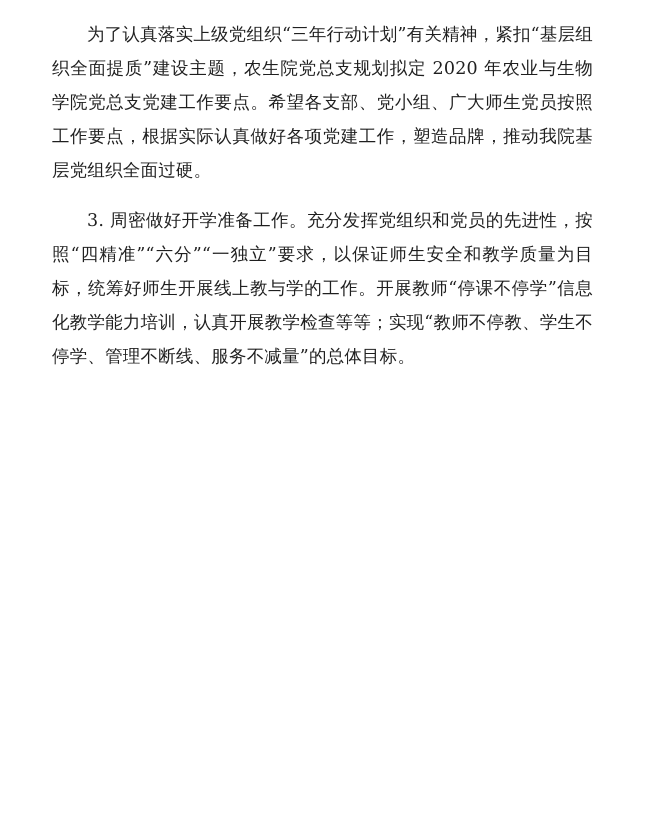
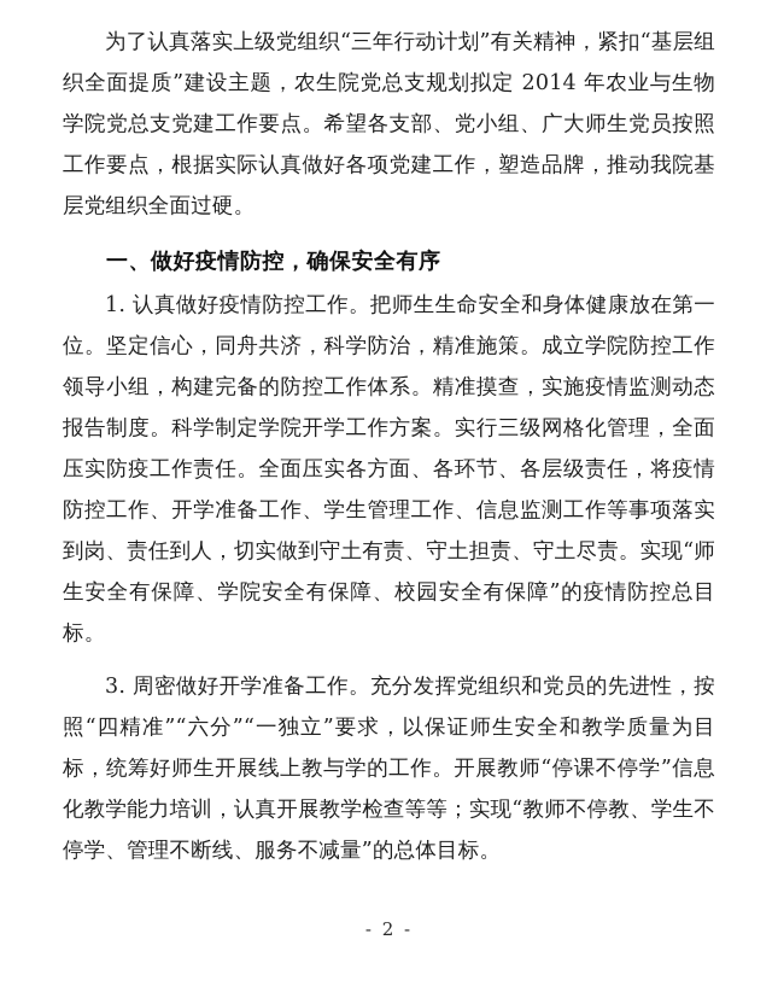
- 为了认真落实上级党组织“三年行动计划”有关精神，紧扣“基层组织全面提质”建设主题，农生院党总支规划拟定 2020 年农业与生物学院党总支党建工作要点。希望各支部、党小组、广大师生党员按照工作要点，根据实际认真做好各项党建工作，塑造品牌，推动我院基层党组织全面过硬。
+ 为了认真落实上级党组织“三年行动计划”有关精神，紧扣“基层组织全面提质”建设主题，农生院党总支规划拟定 2014 年农业与生物学院党总支党建工作要点。希望各支部、党小组、广大师生党员按照工作要点，根据实际认真做好各项党建工作，塑造品牌，推动我院基层党组织全面过硬。
+ 一、做好疫情防控，确保安全有序
+ 1. 认真做好疫情防控工作。把师生生命安全和身体健康放在第一位。坚定信心，同舟共济，科学防治，精准施策。成立学院防控工作领导小组，构建完备的防控工作体系。精准摸查，实施疫情监测动态报告制度。科学制定学院开学工作方案。实行三级网格化管理，全面压实防疫工作责任。全面压实各方面、各环节、各层级责任，将疫情防控工作、开学准备工作、学生管理工作、信息监测工作等事项落实到岗、责任到人，切实做到守土有责、守土担责、守土尽责。实现“师生安全有保障、学院安全有保障、校园安全有保障”的疫情防控总目标。
  3. 周密做好开学准备工作。充分发挥党组织和党员的先进性，按照“四精准”“六分”“一独立”要求，以保证师生安全和教学质量为目标，统筹好师生开展线上教与学的工作。开展教师“停课不停学”信息化教学能力培训，认真开展教学检查等等；实现“教师不停教、学生不停学、管理不断线、服务不减量”的总体目标。
+ - 2 -
